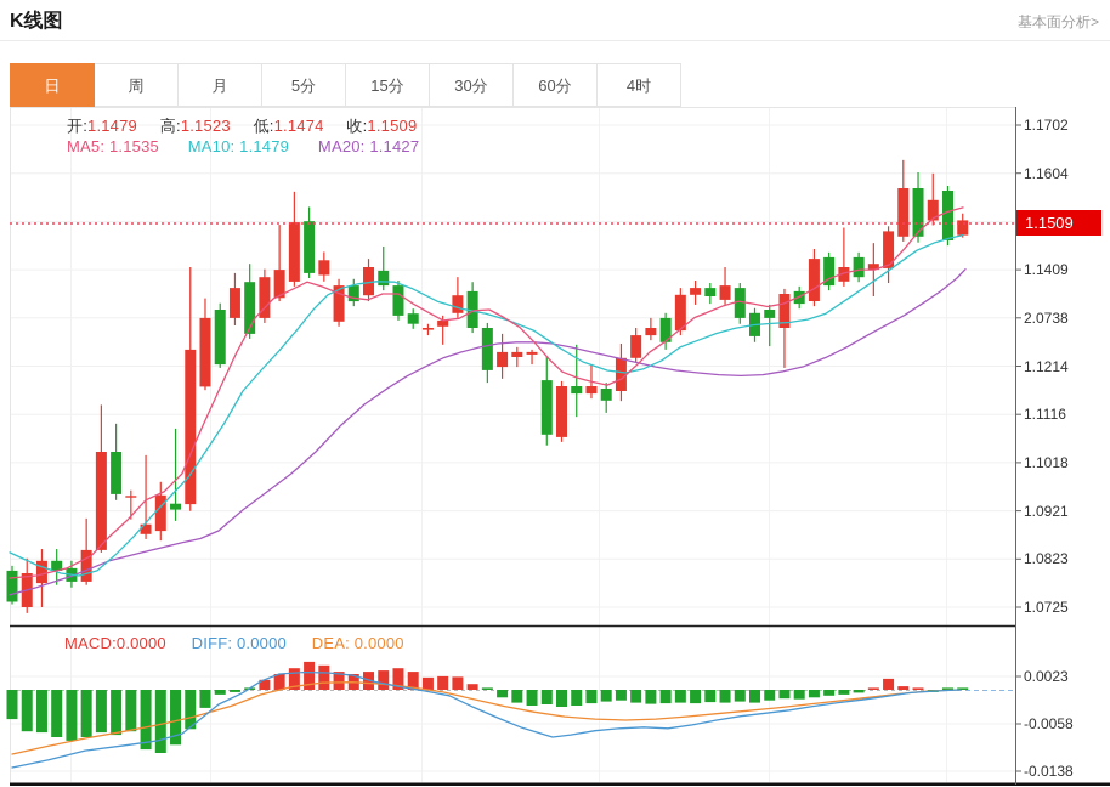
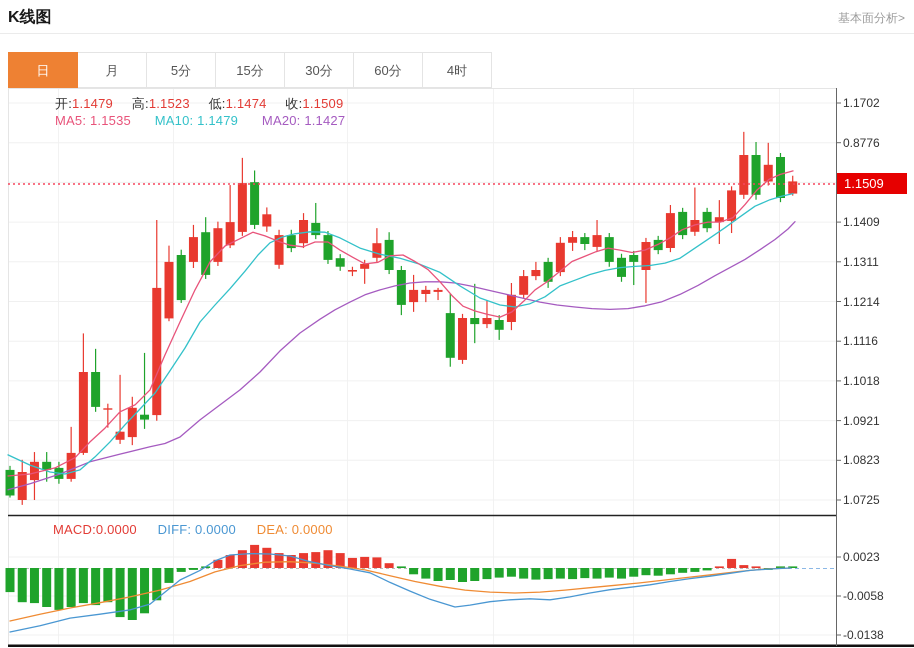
  K线图
  基本面分析>
  日
- 周
  月
  5分
  15分
  30分
  60分
  4时
  开:1.1479 高:1.1523 低:1.1474 收:1.1509
  MA5: 1.1535 MA10: 1.1479 MA20: 1.1427
  MACD:0.0000 DIFF: 0.0000 DEA: 0.0000
  1.1509
  1.1702
- 1.1604
+ 0.8776
  1.1409
- 2.0738
+ 1.1311
  1.1214
  1.1116
  1.1018
  1.0921
  1.0823
  1.0725
  0.0023
  -0.0058
  -0.0138
